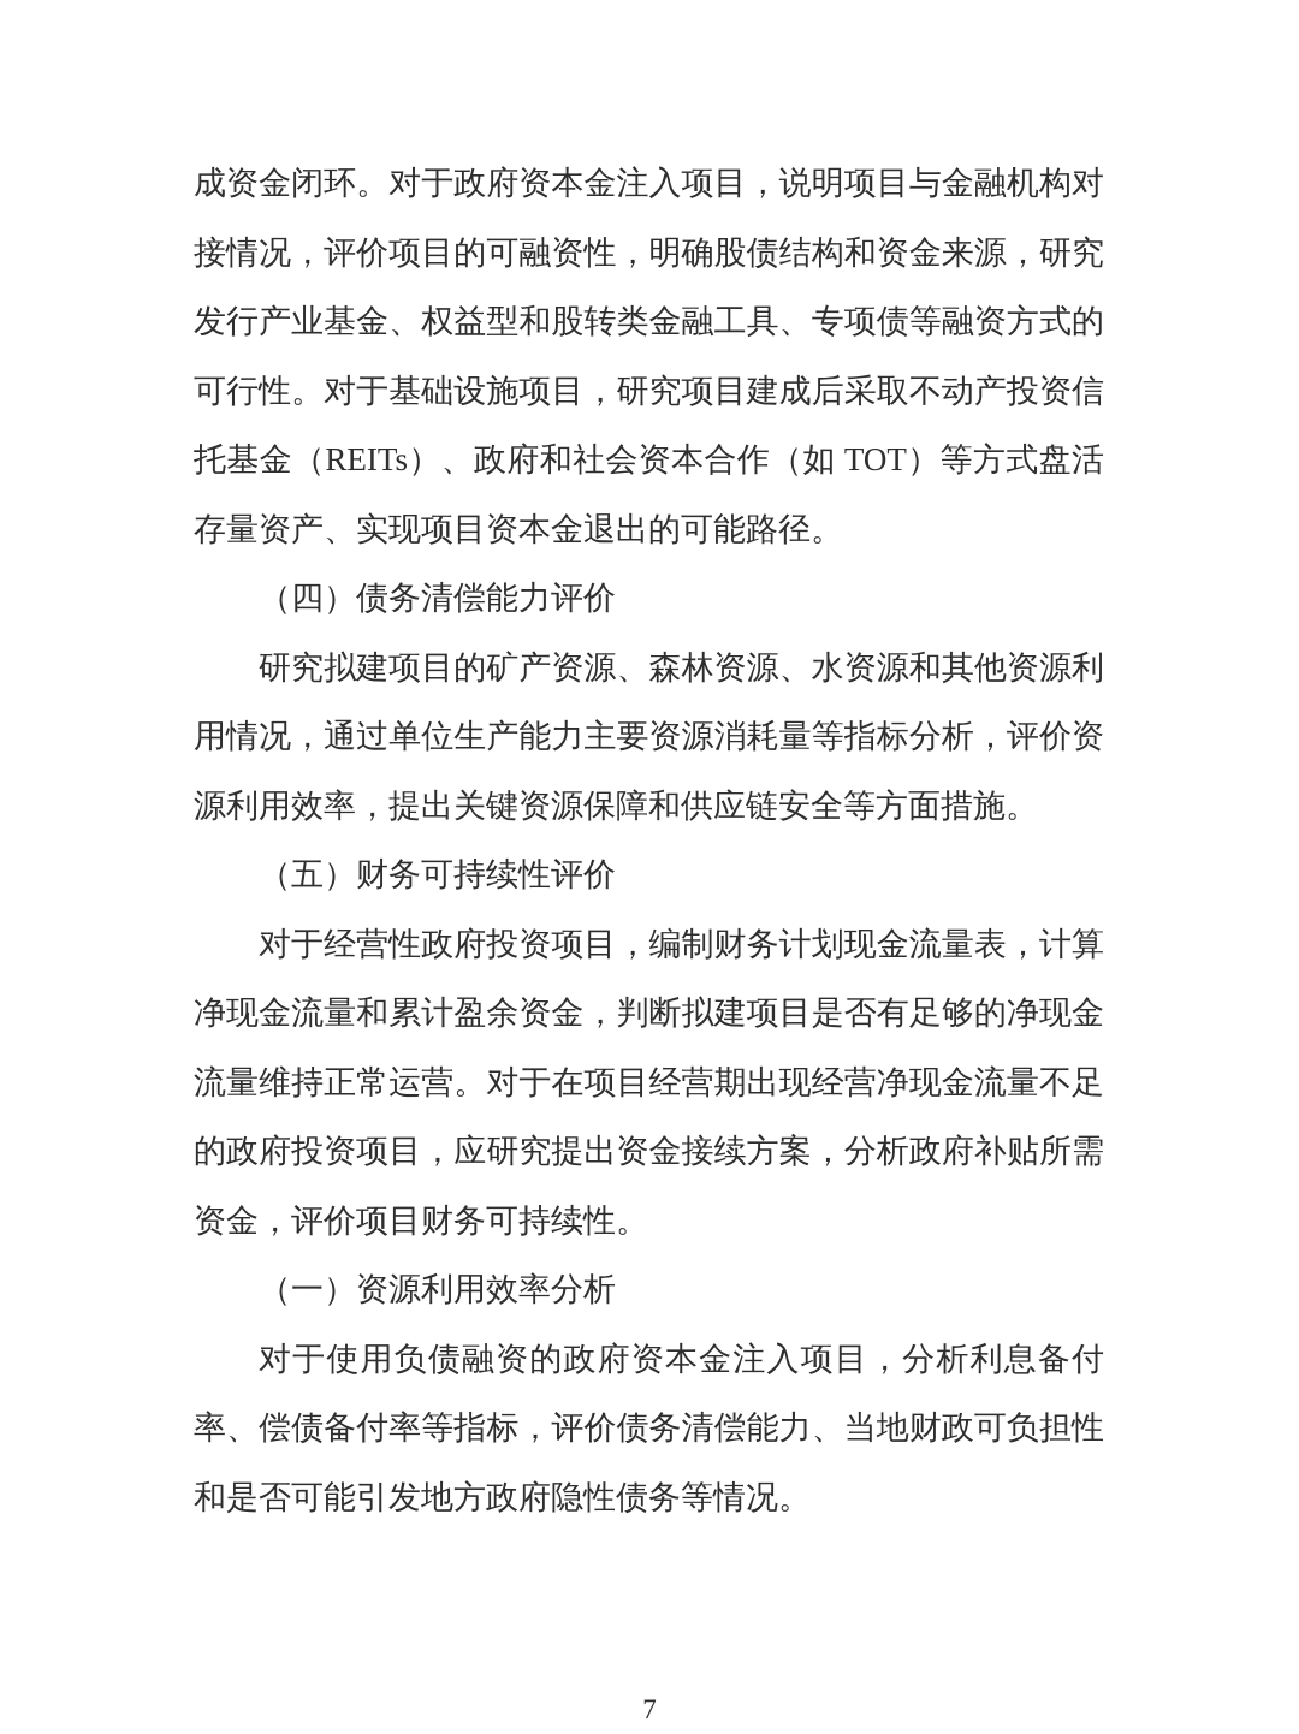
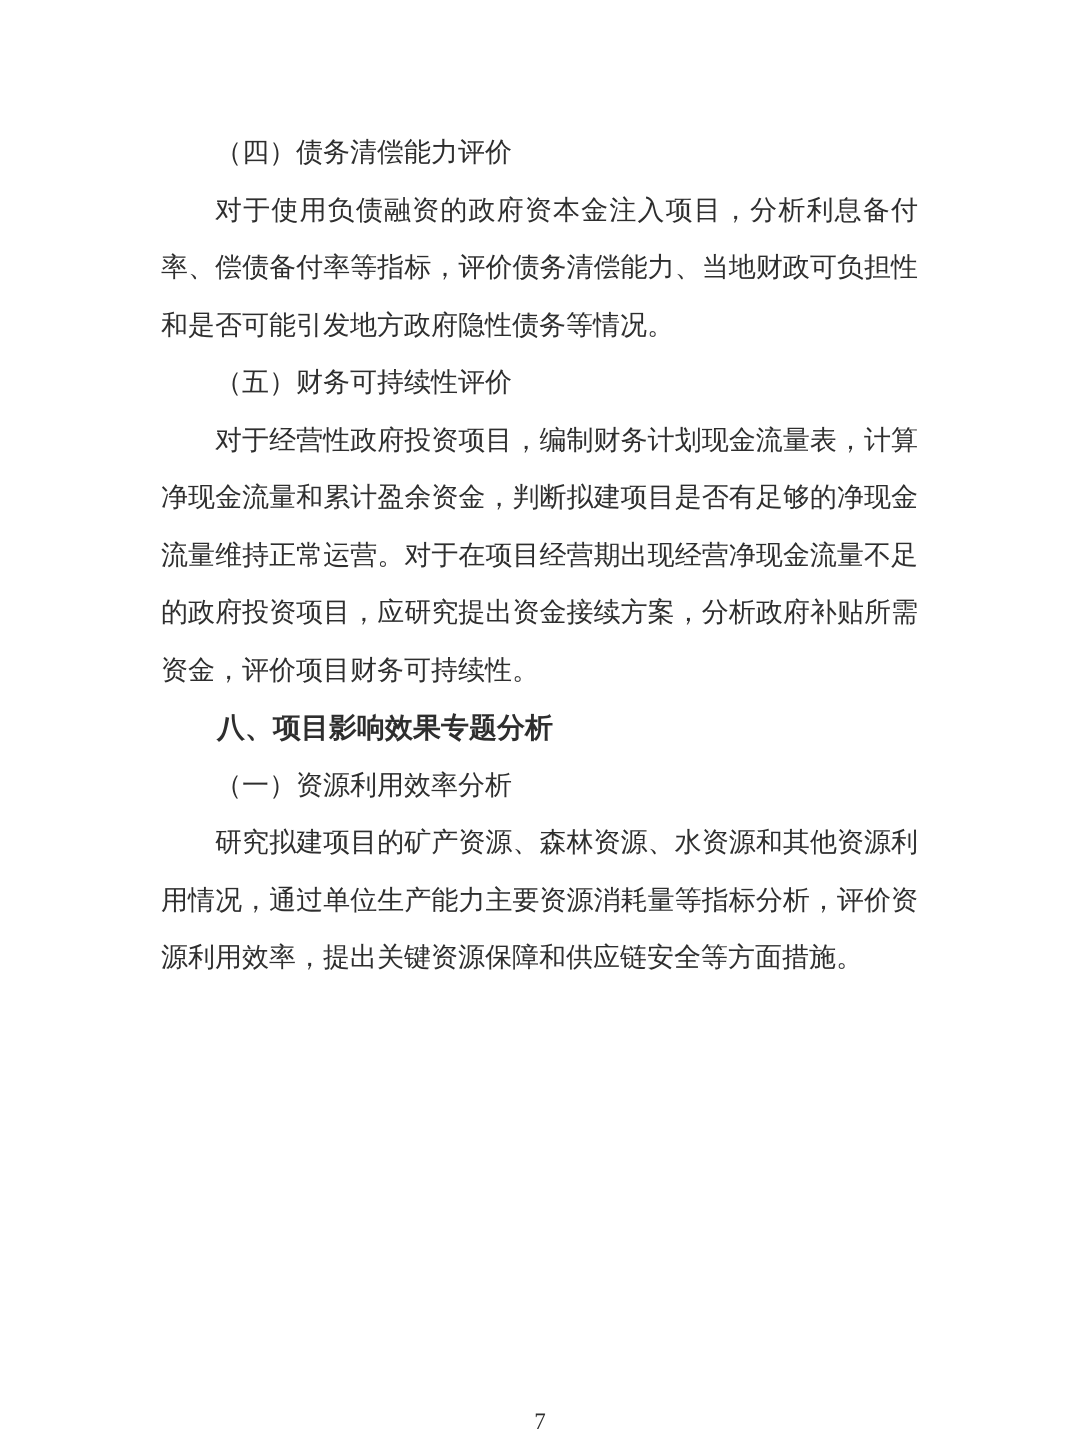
- 成资金闭环。对于政府资本金注入项目，说明项目与金融机构对接情况，评价项目的可融资性，明确股债结构和资金来源，研究发行产业基金、权益型和股转类金融工具、专项债等融资方式的可行性。对于基础设施项目，研究项目建成后采取不动产投资信托基金（REITs）、政府和社会资本合作（如 TOT）等方式盘活存量资产、实现项目资本金退出的可能路径。
  （四）债务清偿能力评价
- 研究拟建项目的矿产资源、森林资源、水资源和其他资源利用情况，通过单位生产能力主要资源消耗量等指标分析，评价资源利用效率，提出关键资源保障和供应链安全等方面措施。
+ 对于使用负债融资的政府资本金注入项目，分析利息备付率、偿债备付率等指标，评价债务清偿能力、当地财政可负担性和是否可能引发地方政府隐性债务等情况。
  （五）财务可持续性评价
  对于经营性政府投资项目，编制财务计划现金流量表，计算净现金流量和累计盈余资金，判断拟建项目是否有足够的净现金流量维持正常运营。对于在项目经营期出现经营净现金流量不足的政府投资项目，应研究提出资金接续方案，分析政府补贴所需资金，评价项目财务可持续性。
+ 八、项目影响效果专题分析
  （一）资源利用效率分析
- 对于使用负债融资的政府资本金注入项目，分析利息备付率、偿债备付率等指标，评价债务清偿能力、当地财政可负担性和是否可能引发地方政府隐性债务等情况。
+ 研究拟建项目的矿产资源、森林资源、水资源和其他资源利用情况，通过单位生产能力主要资源消耗量等指标分析，评价资源利用效率，提出关键资源保障和供应链安全等方面措施。
  7
